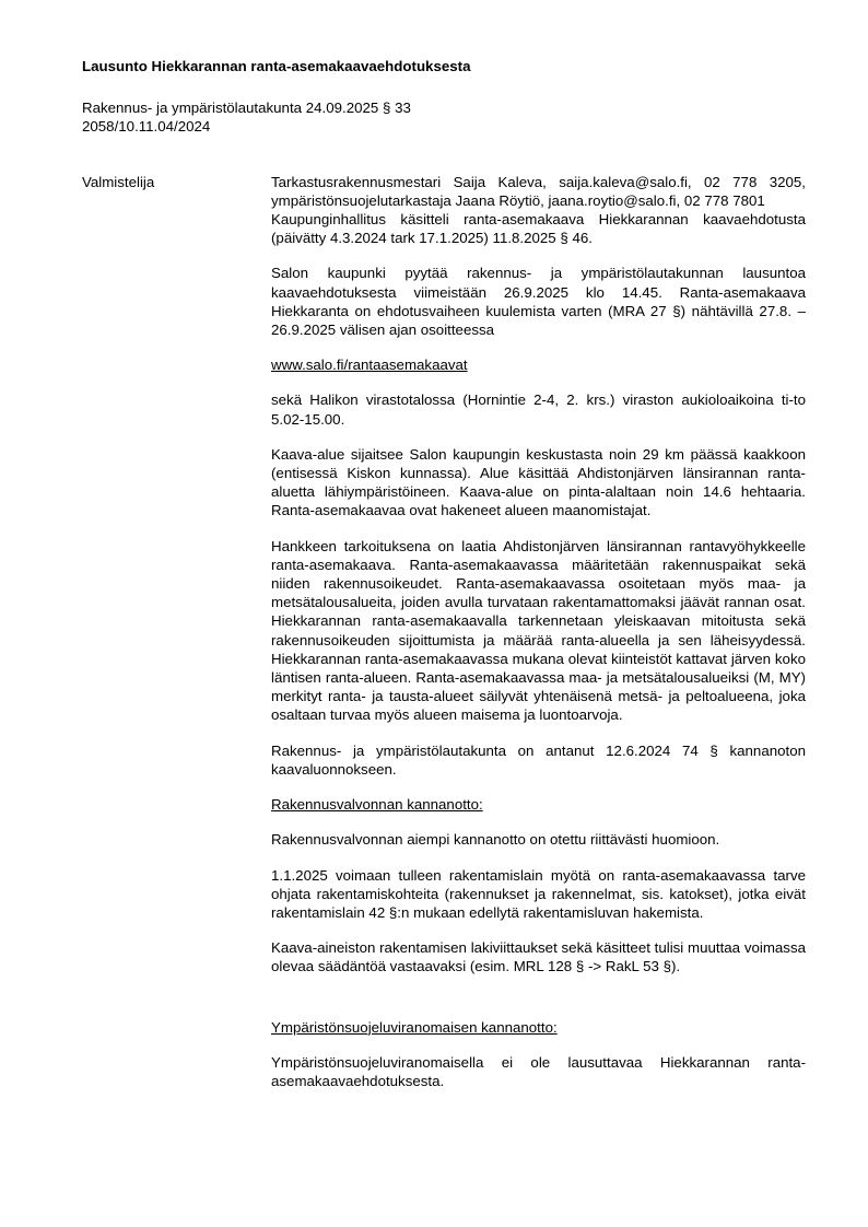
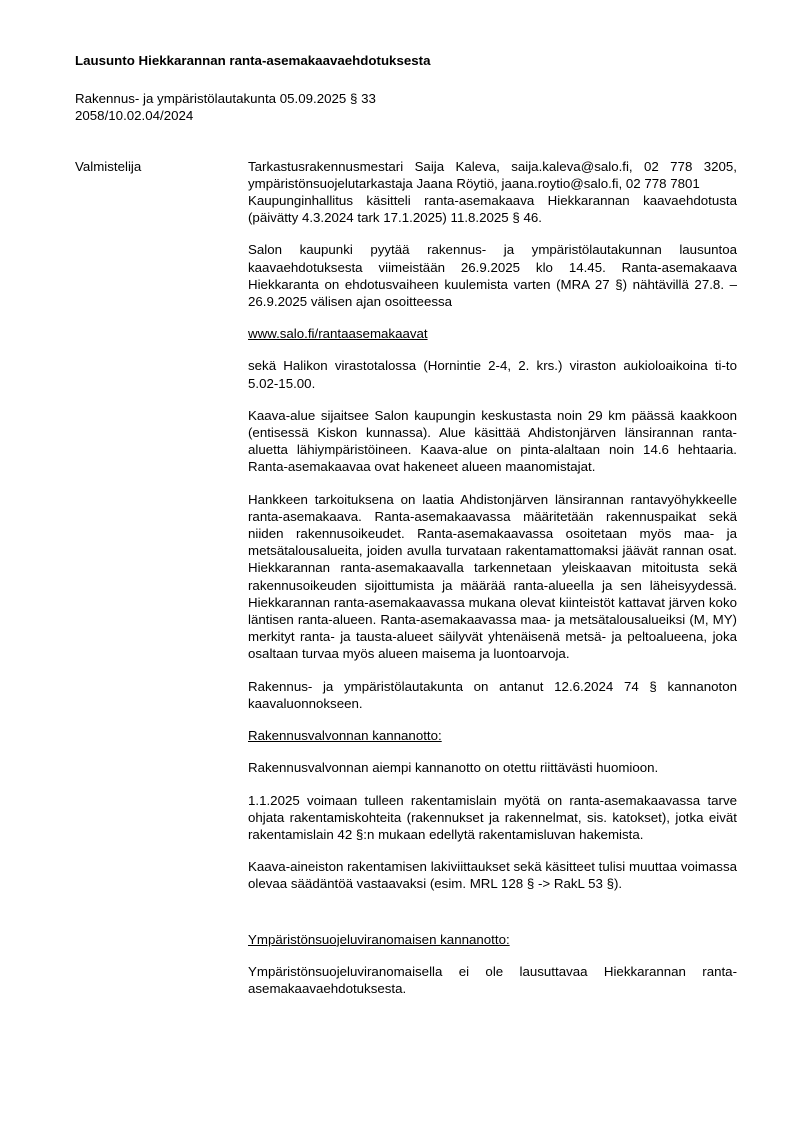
  Lausunto Hiekkarannan ranta-asemakaavaehdotuksesta
- Rakennus- ja ympäristölautakunta 24.09.2025 § 33
+ Rakennus- ja ympäristölautakunta 05.09.2025 § 33
- 2058/10.11.04/2024
+ 2058/10.02.04/2024
  Valmistelija
  Tarkastusrakennusmestari Saija Kaleva, saija.kaleva@salo.fi, 02 778 3205, ympäristönsuojelutarkastaja Jaana Röytiö, jaana.roytio@salo.fi, 02 778 7801
  Kaupunginhallitus käsitteli ranta-asemakaava Hiekkarannan kaavaehdotusta (päivätty 4.3.2024 tark 17.1.2025) 11.8.2025 § 46.
  Salon kaupunki pyytää rakennus- ja ympäristölautakunnan lausuntoa kaavaehdotuksesta viimeistään 26.9.2025 klo 14.45. Ranta-asemakaava Hiekkaranta on ehdotusvaiheen kuulemista varten (MRA 27 §) nähtävillä 27.8. – 26.9.2025 välisen ajan osoitteessa
  www.salo.fi/rantaasemakaavat
  sekä Halikon virastotalossa (Hornintie 2-4, 2. krs.) viraston aukioloaikoina ti-to 5.02-15.00.
  Kaava-alue sijaitsee Salon kaupungin keskustasta noin 29 km päässä kaakkoon (entisessä Kiskon kunnassa). Alue käsittää Ahdistonjärven länsirannan ranta-aluetta lähiympäristöineen. Kaava-alue on pinta-alaltaan noin 14.6 hehtaaria. Ranta-asemakaavaa ovat hakeneet alueen maanomistajat.
  Hankkeen tarkoituksena on laatia Ahdistonjärven länsirannan rantavyöhykkeelle ranta-asemakaava. Ranta-asemakaavassa määritetään rakennuspaikat sekä niiden rakennusoikeudet. Ranta-asemakaavassa osoitetaan myös maa- ja metsätalousalueita, joiden avulla turvataan rakentamattomaksi jäävät rannan osat. Hiekkarannan ranta-asemakaavalla tarkennetaan yleiskaavan mitoitusta sekä rakennusoikeuden sijoittumista ja määrää ranta-alueella ja sen läheisyydessä. Hiekkarannan ranta-asemakaavassa mukana olevat kiinteistöt kattavat järven koko läntisen ranta-alueen. Ranta-asemakaavassa maa- ja metsätalousalueiksi (M, MY) merkityt ranta- ja tausta-alueet säilyvät yhtenäisenä metsä- ja peltoalueena, joka osaltaan turvaa myös alueen maisema ja luontoarvoja.
  Rakennus- ja ympäristölautakunta on antanut 12.6.2024 74 § kannanoton kaavaluonnokseen.
  Rakennusvalvonnan kannanotto:
  Rakennusvalvonnan aiempi kannanotto on otettu riittävästi huomioon.
  1.1.2025 voimaan tulleen rakentamislain myötä on ranta-asemakaavassa tarve ohjata rakentamiskohteita (rakennukset ja rakennelmat, sis. katokset), jotka eivät rakentamislain 42 §:n mukaan edellytä rakentamisluvan hakemista.
  Kaava-aineiston rakentamisen lakiviittaukset sekä käsitteet tulisi muuttaa voimassa olevaa säädäntöä vastaavaksi (esim. MRL 128 § -> RakL 53 §).
  Ympäristönsuojeluviranomaisen kannanotto:
  Ympäristönsuojeluviranomaisella ei ole lausuttavaa Hiekkarannan ranta-asemakaavaehdotuksesta.
